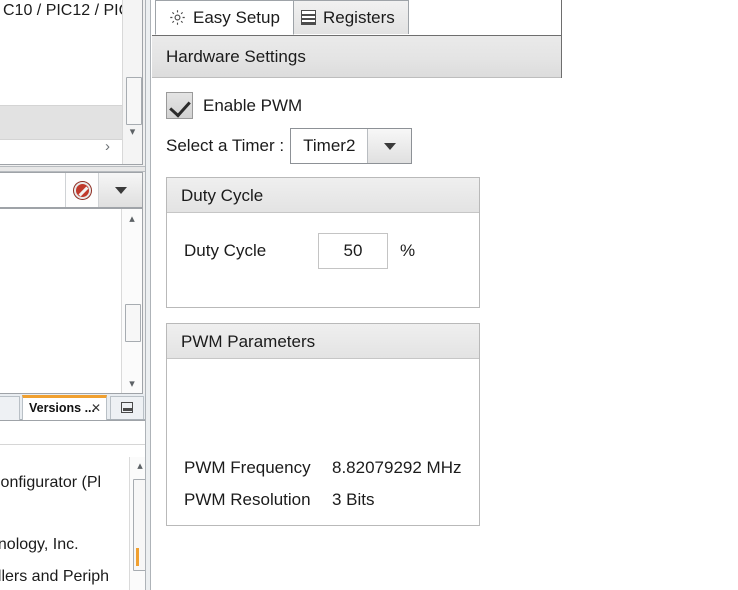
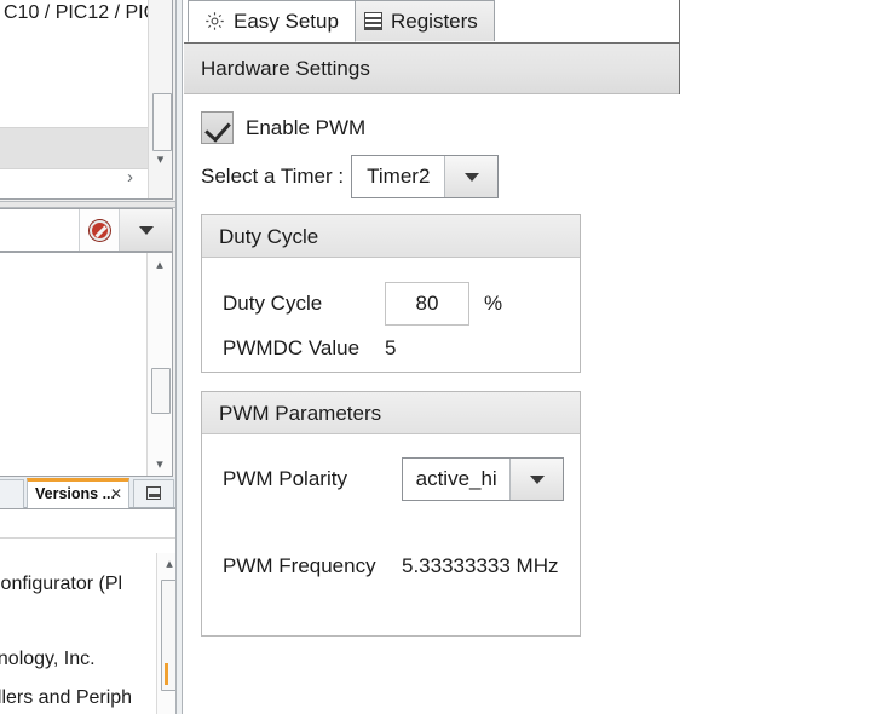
  C10 / PIC12 / PI
  ›
  ▾
  ▴
  ▾
  Versions ...
  ✕
  onfigurator (Pl
  nology, Inc.
  lers and Periph
  ▴
  Registers
  Easy Setup
  Hardware Settings
  Enable PWM
  Select a Timer :
  Timer2
  Duty Cycle
  Duty Cycle
- 50
+ 80
  %
+ PWMDC Value
+ 5
  PWM Parameters
+ PWM Polarity
+ active_hi
  PWM Frequency
- 8.82079292 MHz
+ 5.33333333 MHz
- PWM Resolution
- 3 Bits
